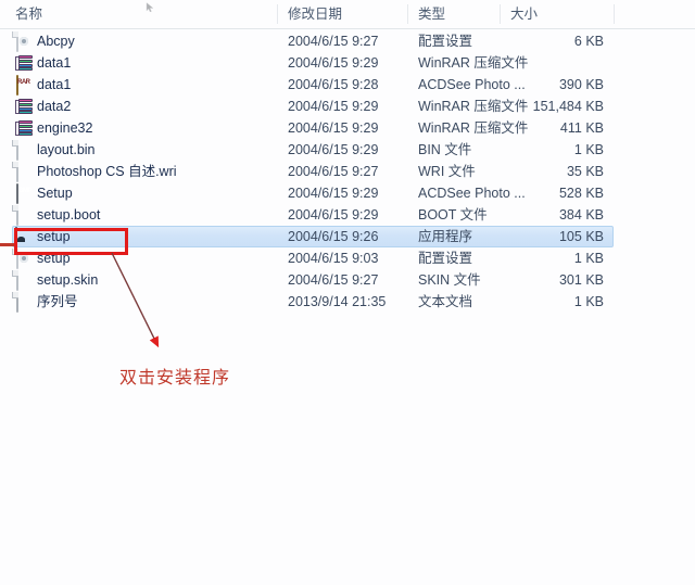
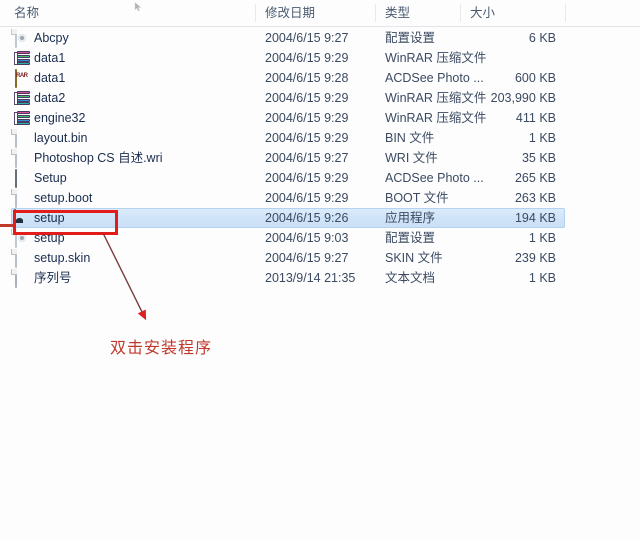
  名称
  修改日期
  类型
  大小
  Abcpy
  2004/6/15 9:27
  配置设置
  6 KB
  data1
  2004/6/15 9:29
  WinRAR 压缩文件
  data1
  2004/6/15 9:28
  ACDSee Photo ...
- 390 KB
+ 600 KB
  data2
  2004/6/15 9:29
  WinRAR 压缩文件
- 151,484 KB
+ 203,990 KB
  engine32
  2004/6/15 9:29
  WinRAR 压缩文件
  411 KB
  layout.bin
  2004/6/15 9:29
  BIN 文件
  1 KB
  Photoshop CS 自述.wri
  2004/6/15 9:27
  WRI 文件
  35 KB
  Setup
  2004/6/15 9:29
  ACDSee Photo ...
- 528 KB
+ 265 KB
  setup.boot
  2004/6/15 9:29
  BOOT 文件
- 384 KB
+ 263 KB
  setup
  2004/6/15 9:26
  应用程序
- 105 KB
+ 194 KB
  setup
  2004/6/15 9:03
  配置设置
  1 KB
  setup.skin
  2004/6/15 9:27
  SKIN 文件
- 301 KB
+ 239 KB
  序列号
  2013/9/14 21:35
  文本文档
  1 KB
  双击安装程序
